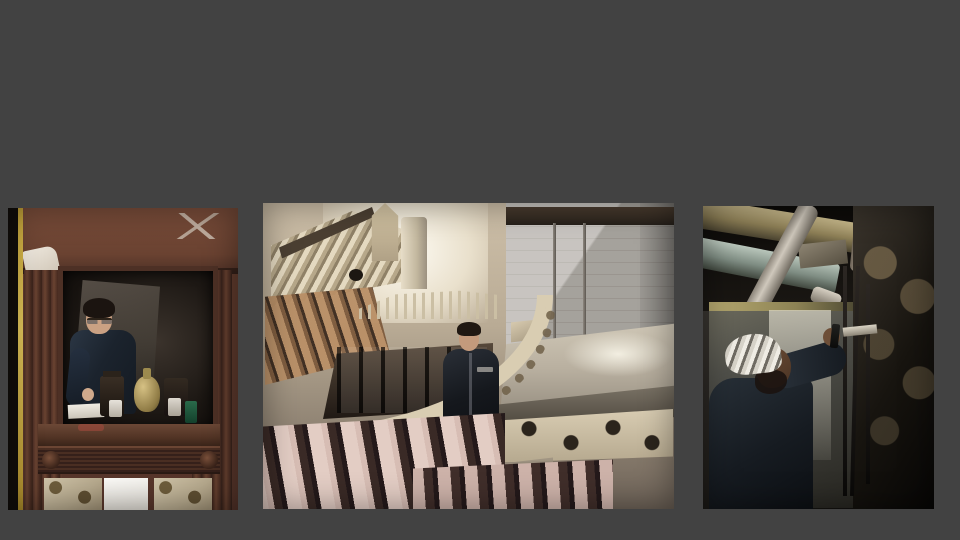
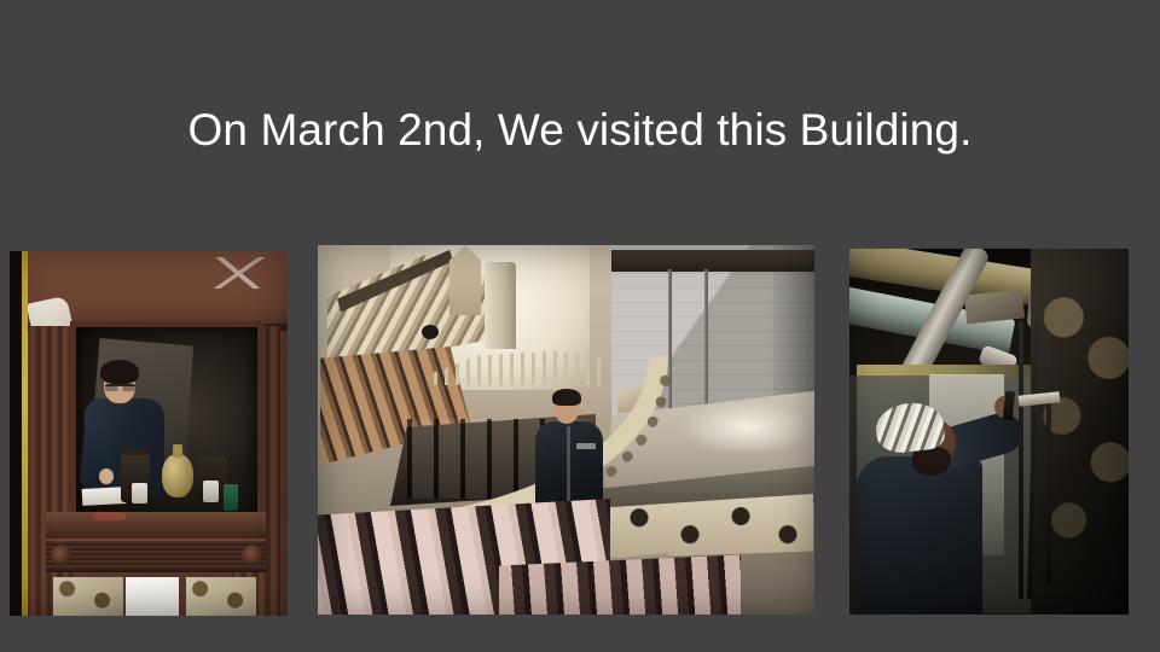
+ On March 2nd, We visited this Building.
